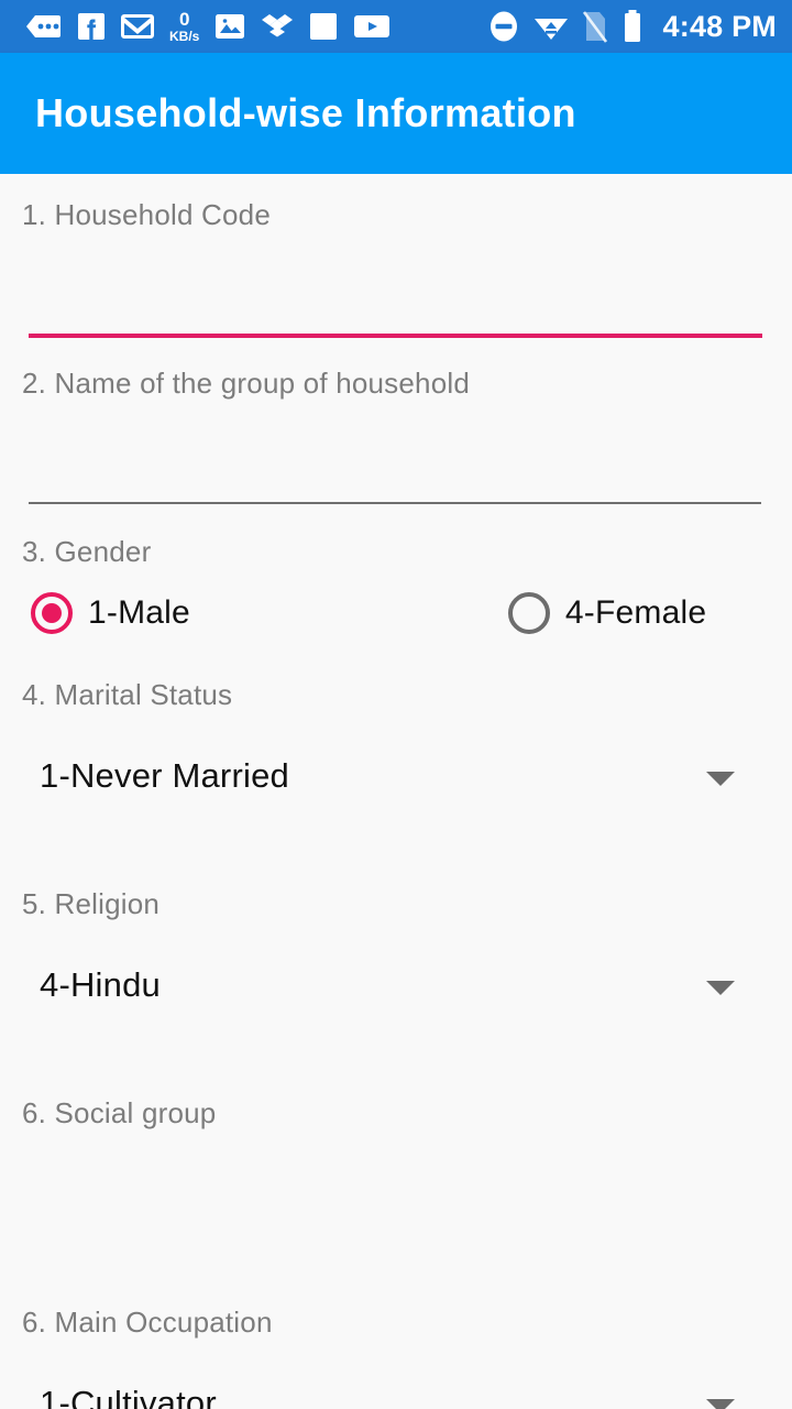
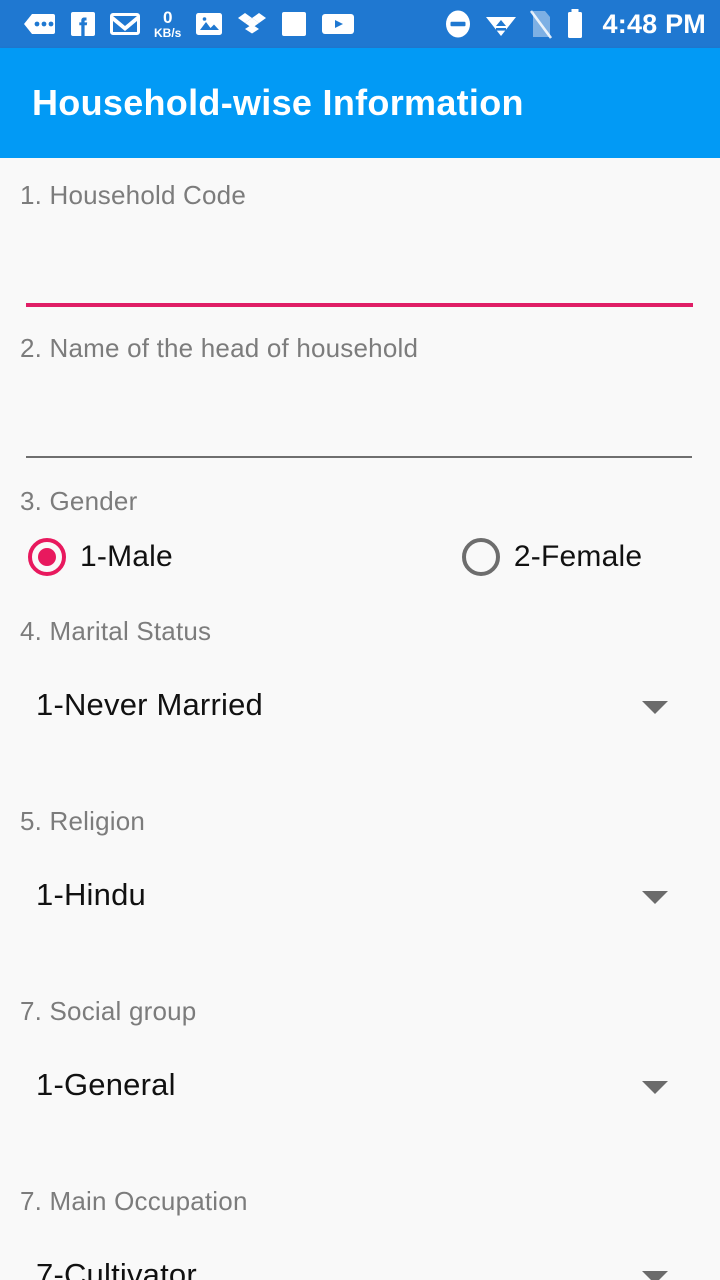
  0
  KB/s
  4:48 PM
  Household-wise Information
  1. Household Code
- 2. Name of the group of household
+ 2. Name of the head of household
  3. Gender
  1-Male
- 4-Female
+ 2-Female
  4. Marital Status
  1-Never Married
  5. Religion
- 4-Hindu
+ 1-Hindu
- 6. Social group
+ 7. Social group
+ 1-General
- 6. Main Occupation
+ 7. Main Occupation
- 1-Cultivator
+ 7-Cultivator
